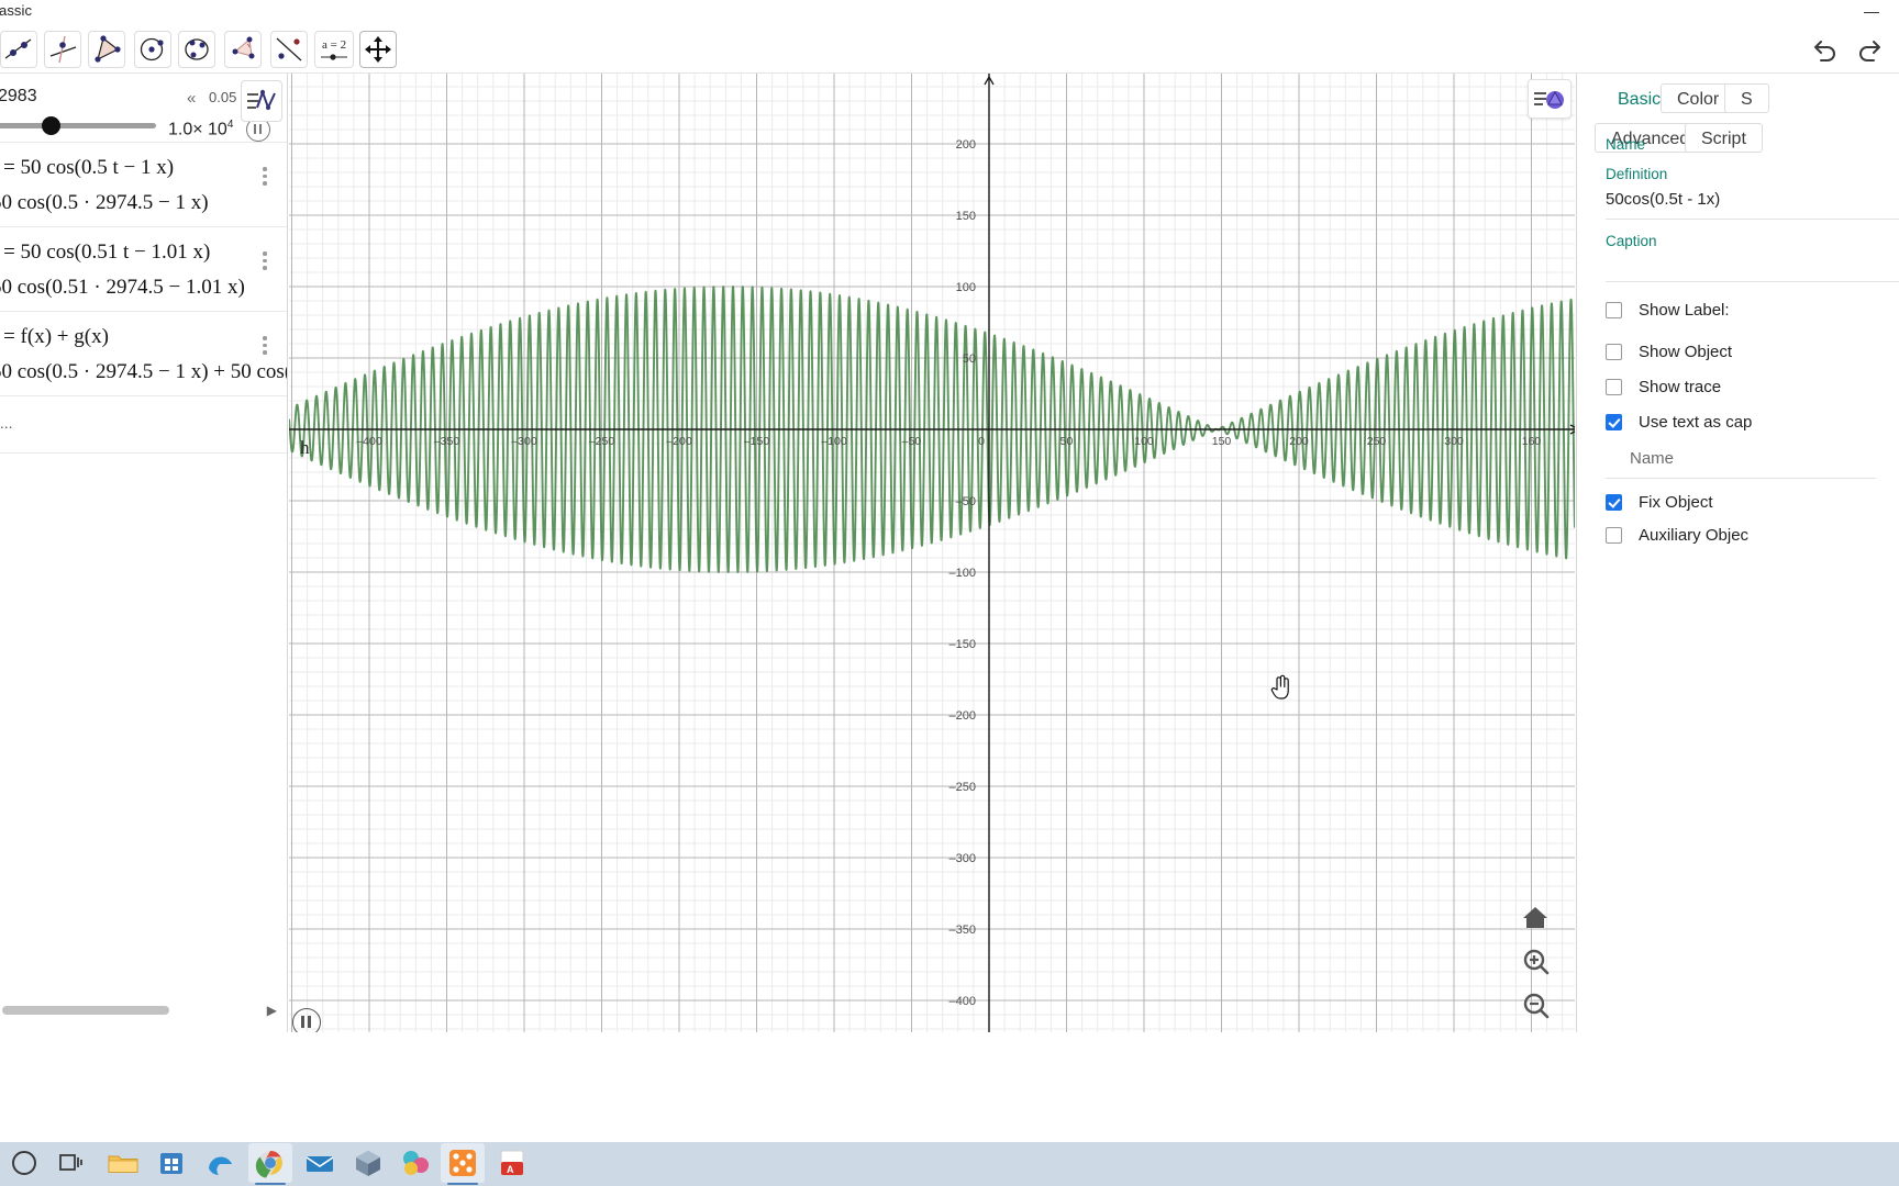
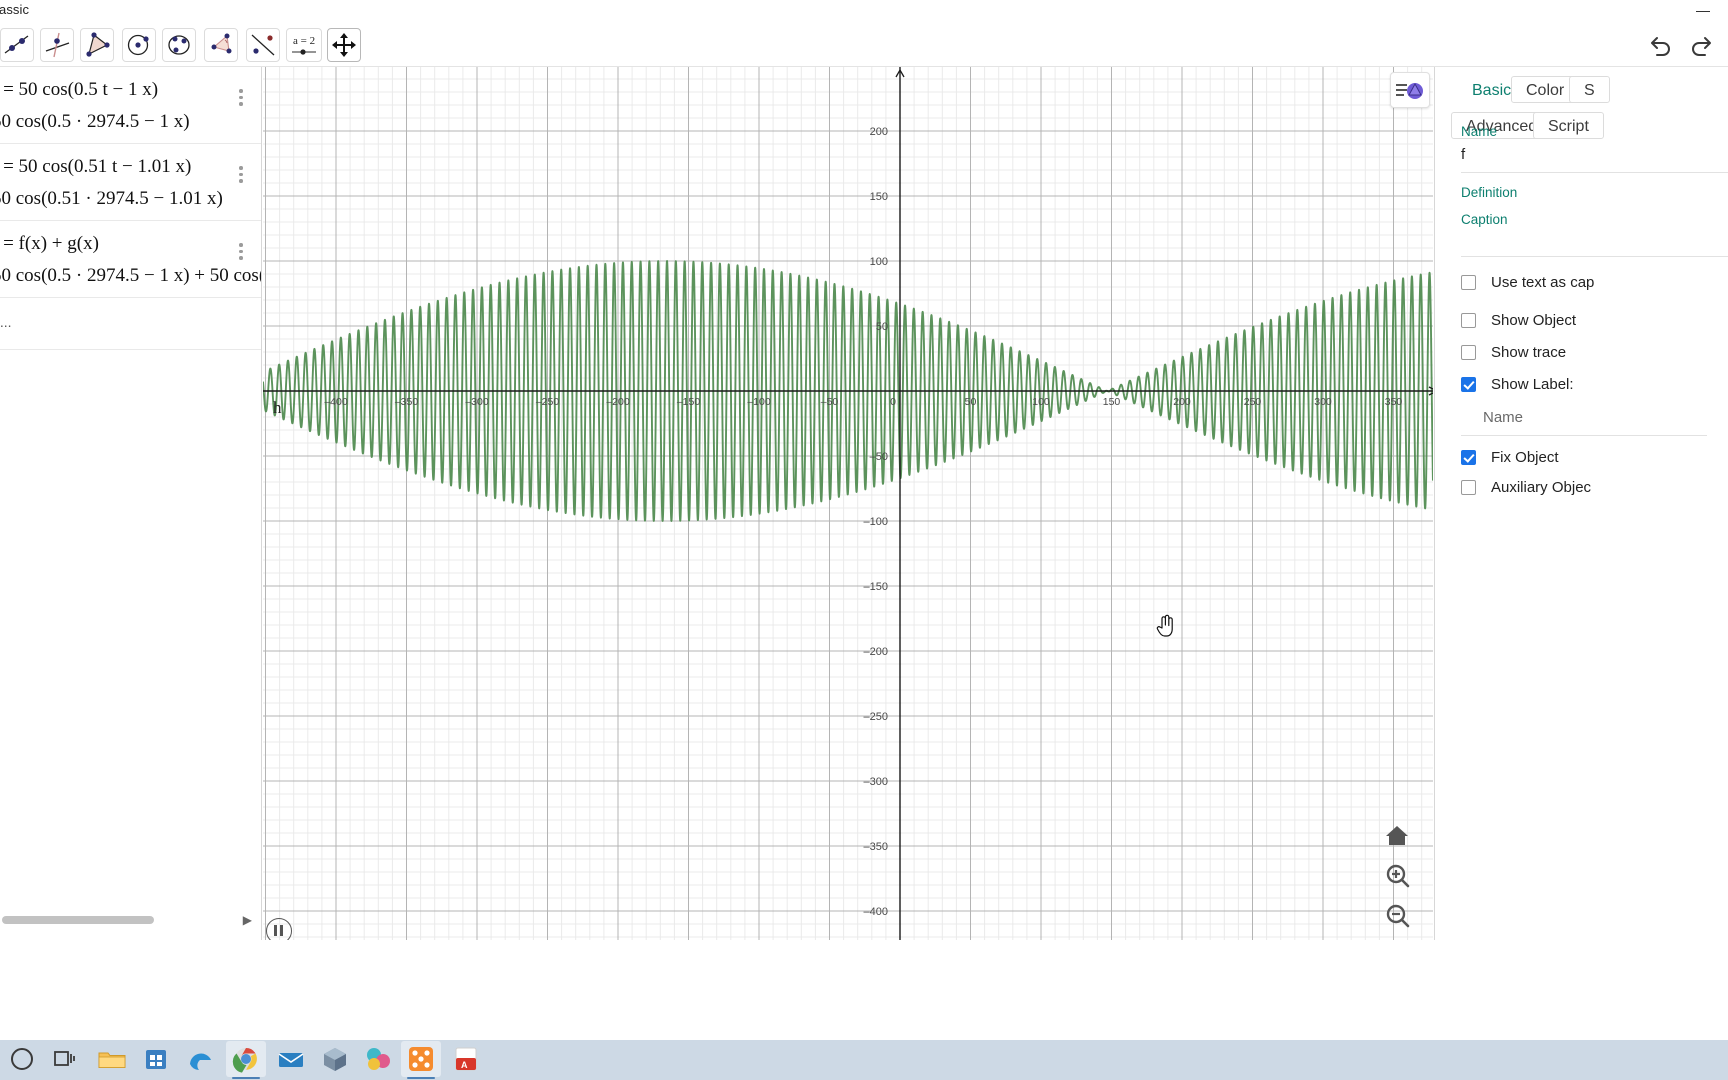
  assic
  a = 2
- 2983
- «
- 0.05
- 1.0× 104
  = 50 cos(0.5 t − 1 x)
  0 cos(0.5 · 2974.5 − 1 x)
  = 50 cos(0.51 t − 1.01 x)
  0 cos(0.51 · 2974.5 − 1.01 x)
  = f(x) + g(x)
  0 cos(0.5 · 2974.5 − 1 x) + 50 cos
  ...
  ▶
  –400
  –350
  –300
  –250
  –200
  –150
  –100
  –50
  50
  100
  150
  200
  250
  300
- 160
+ 350
  0
  200
  150
  100
  50
  –50
  –100
  –150
  –200
  –250
  –300
  –350
  –400
  h
  Basic
  Color
  S
  Advance
  Script
  Name
+ f
  Definition
- 50cos(0.5t - 1x)
  Caption
- Show Label:
+ Use text as cap
  Show Object
  Show trace
- Use text as cap
+ Show Label:
  Name
  Fix Object
  Auxiliary Objec
  A
